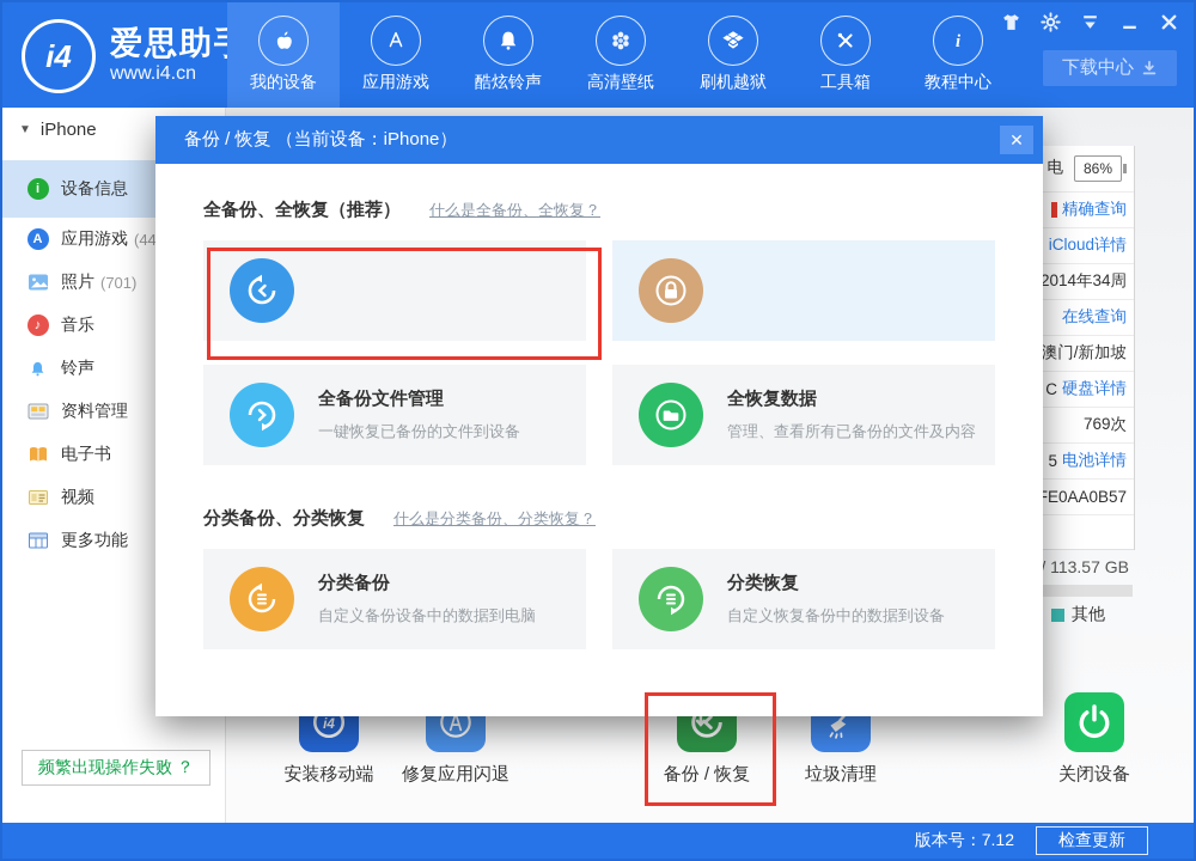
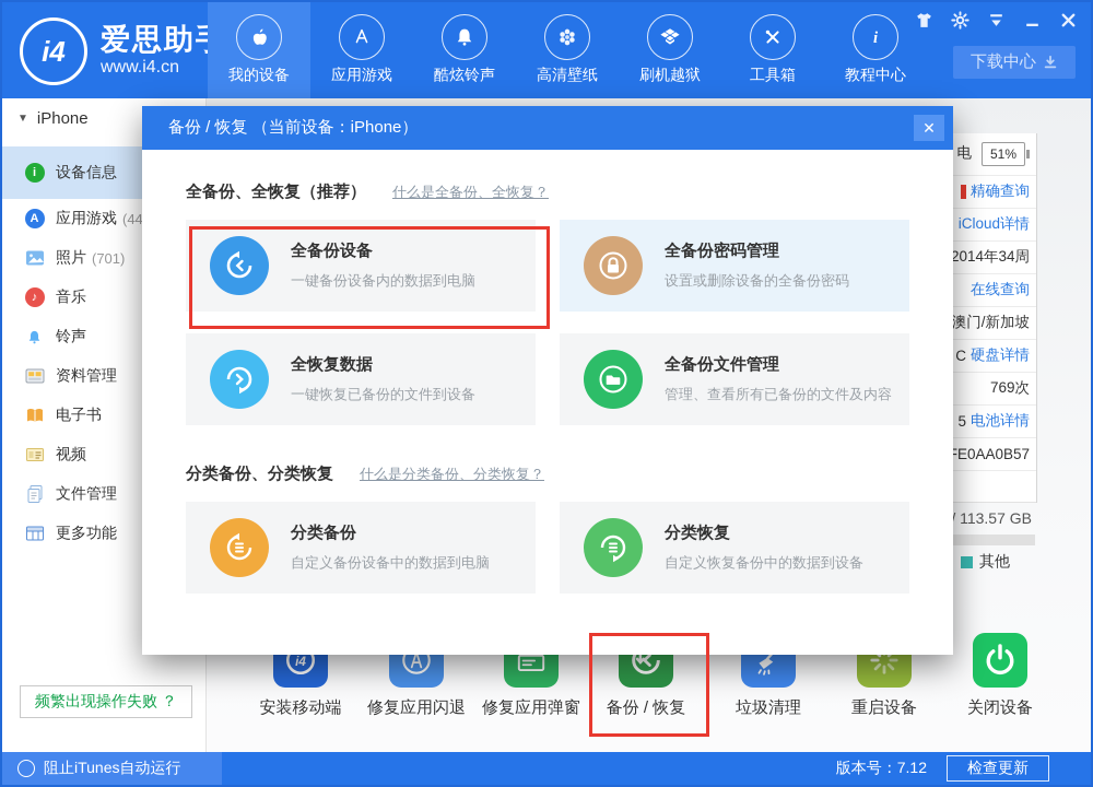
  i4
  爱思助
  www.i4.cn
  我的设备
  应用游戏
  酷炫铃声
  高清壁纸
  刷机越狱
  工具箱
  i
  教程中心
  下载中心
  ▼
  iPhone
  i
  设备信息
  A
  应用游戏
  (44
  照片
  (701)
  ♪
  音乐
  铃声
  资料管理
  电子书
  视频
+ 文件管理
  更多功能
  频繁出现操作失败 ？
  电
- 86%
+ 51%
  精确查询
  iCloud详情
  2014年34周
  在线查询
  澳门/新加坡
  C
  硬盘详情
  769次
  5
  电池详情
  E0AA0B57
  / 113.57 GB
  其他
  i4
  安装移动端
  修复应用闪退
+ 修复应用弹窗
  备份 / 恢复
  垃圾清理
+ 重启设备
  关闭设备
  备份 / 恢复 （当前设备：iPhone）
  ✕
  全备份、全恢复（推荐）
  什么是全备份、全恢复？
+ 全备份设备
+ 一键备份设备内的数据到电脑
+ 全备份密码管理
+ 设置或删除设备的全备份密码
- 全备份文件管理
+ 全恢复数据
  一键恢复已备份的文件到设备
- 全恢复数据
+ 全备份文件管理
  管理、查看所有已备份的文件及内容
  分类备份、分类恢复
  什么是分类备份、分类恢复？
  分类备份
  自定义备份设备中的数据到电脑
  分类恢复
  自定义恢复备份中的数据到设备
+ 阻止iTunes自动运行
  版本号：7.12
  检查更新
